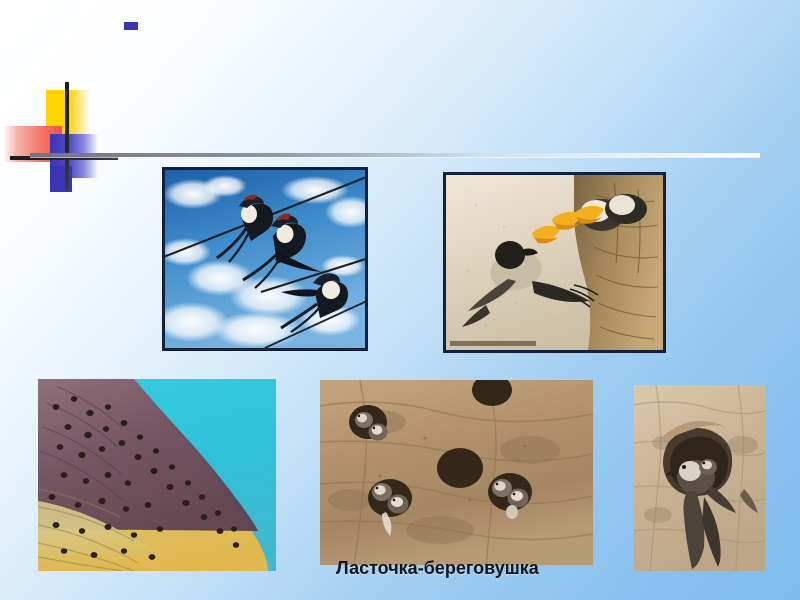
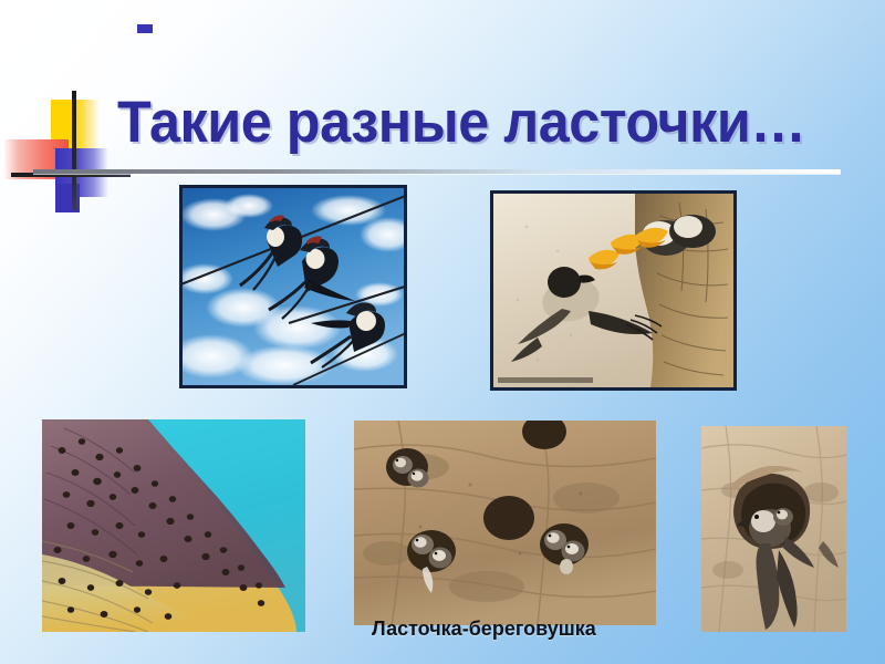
+ Такие разные ласточки…
  Ласточка-береговушка
